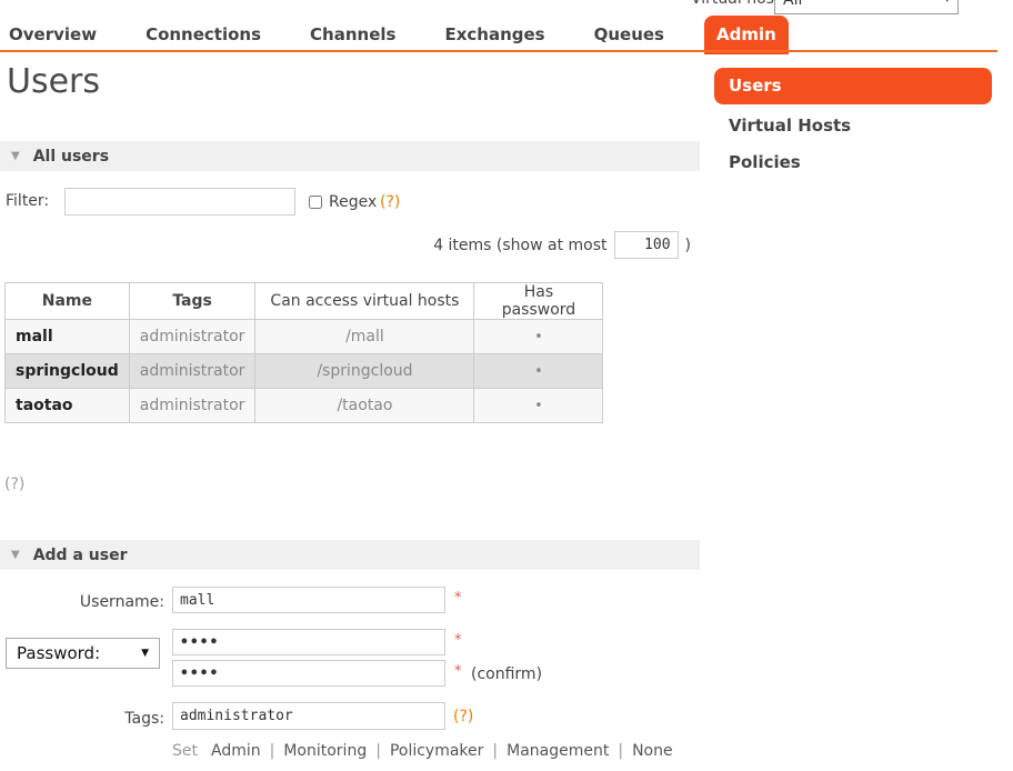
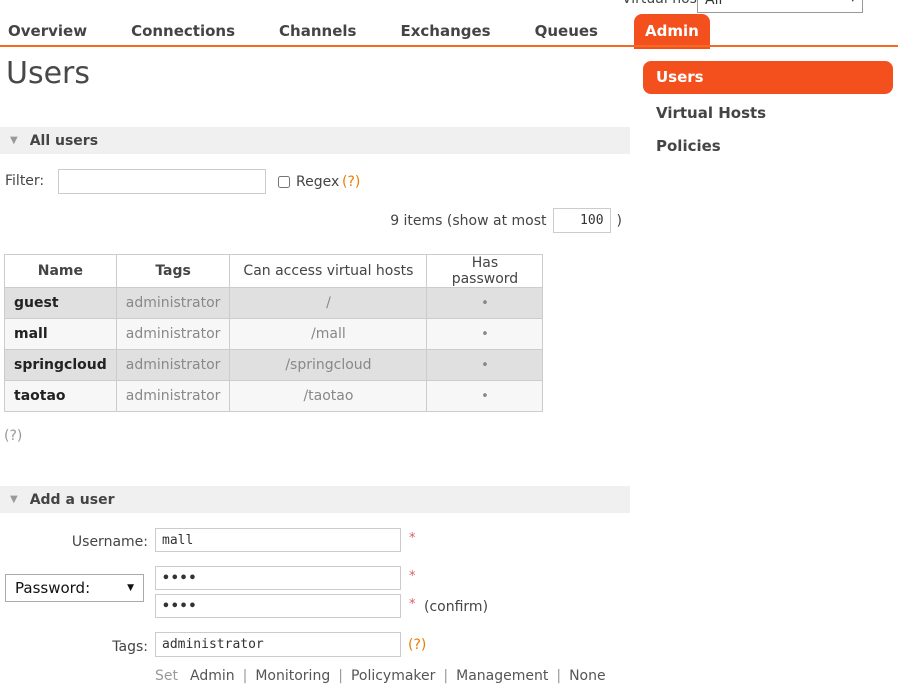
  Overview
  Connections
  Channels
  Exchanges
  Queues
  Admin
  Users
  Virtual Hosts
  Policies
  Users
  ▼
  All users
  Filter:
  Regex
  (?)
- 4 items (show at most
+ 9 items (show at most
  100
  )
  Name	Tags	Can access virtual hosts	Has password
+ guest	administrator	/	•
  mall	administrator	/mall	•
  springcloud	administrator	/springcloud	•
  taotao	administrator	/taotao	•
  (?)
  ▼
  Add a user
  Username:
  mall
  *
  Password:
  ▼
  ••••
  *
  ••••
  *
  (confirm)
  Tags:
  administrator
  (?)
  Set
  Admin
  |
  Monitoring
  |
  Policymaker
  |
  Management
  |
  None
